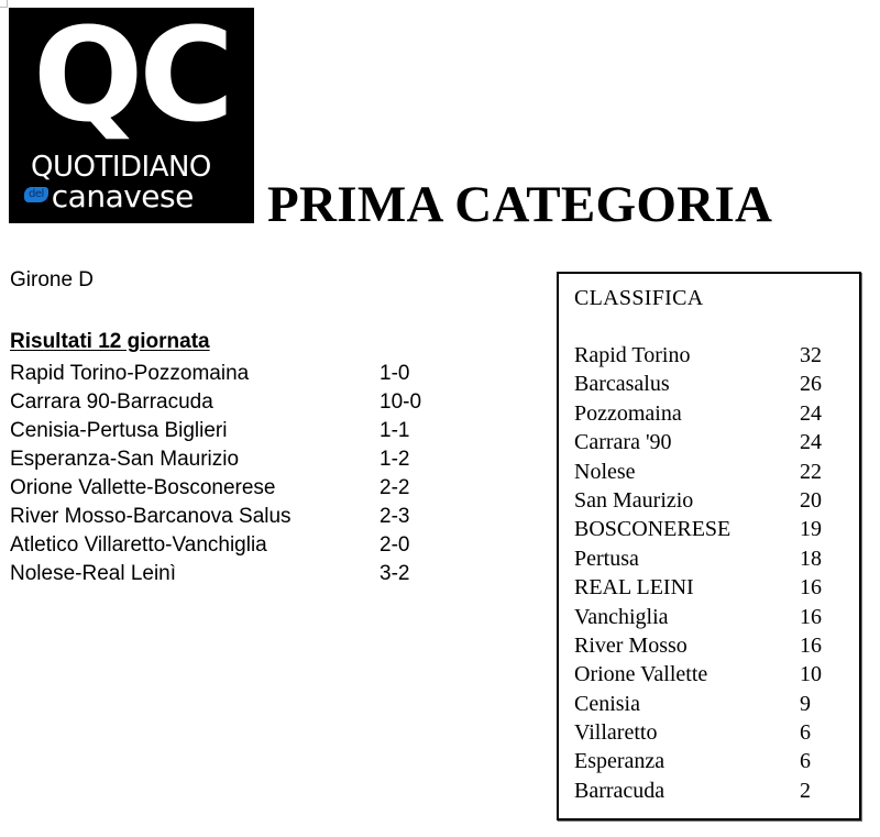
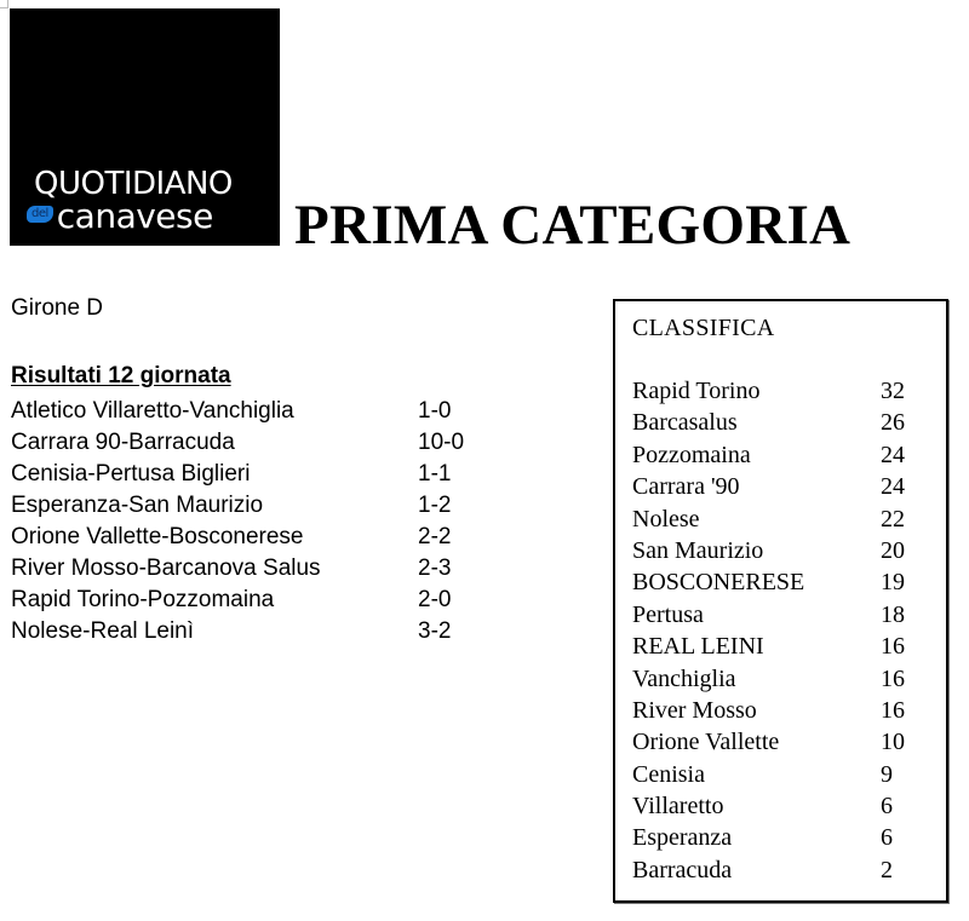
- QC
  QUOTIDIANO
  del canavese
  PRIMA CATEGORIA
  Girone D
  Risultati 12 giornata
- Rapid Torino-Pozzomaina
+ Atletico Villaretto-Vanchiglia
  1-0
  Carrara 90-Barracuda
  10-0
  Cenisia-Pertusa Biglieri
  1-1
  Esperanza-San Maurizio
  1-2
  Orione Vallette-Bosconerese
  2-2
  River Mosso-Barcanova Salus
  2-3
- Atletico Villaretto-Vanchiglia
+ Rapid Torino-Pozzomaina
  2-0
  Nolese-Real Leinì
  3-2
  CLASSIFICA
  Rapid Torino
  32
  Barcasalus
  26
  Pozzomaina
  24
  Carrara '90
  24
  Nolese
  22
  San Maurizio
  20
  BOSCONERESE
  19
  Pertusa
  18
  REAL LEINI
  16
  Vanchiglia
  16
  River Mosso
  16
  Orione Vallette
  10
  Cenisia
  9
  Villaretto
  6
  Esperanza
  6
  Barracuda
  2
